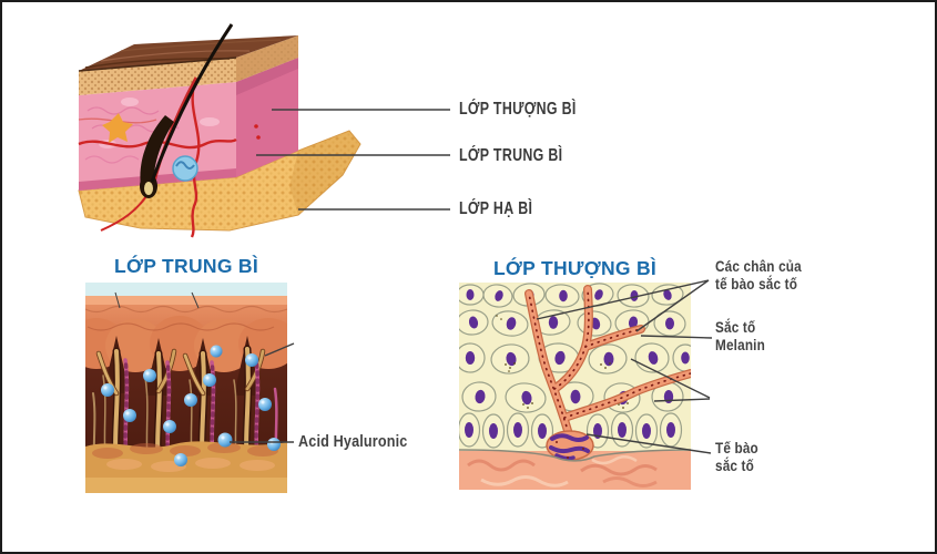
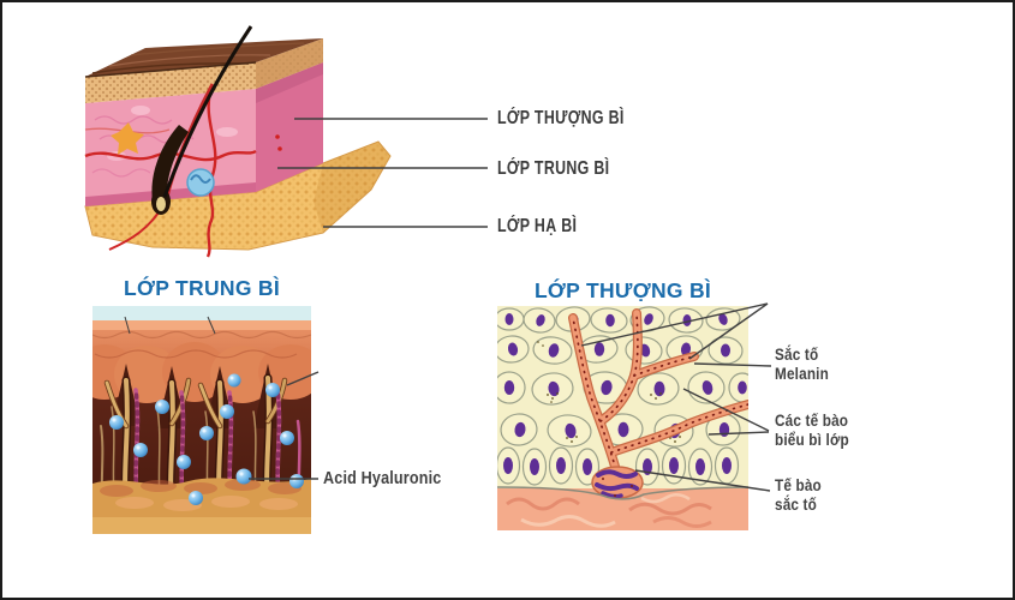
  LỚP TRUNG BÌ
  Acid Hyaluronic
  LỚP THƯỢNG BÌ
  LỚP THƯỢNG BÌ
  LỚP TRUNG BÌ
  LỚP HẠ BÌ
- Các chân của
- tế bào sắc tố
  Sắc tố
  Melanin
+ Các tế bào
+ biểu bì lớp
  Tế bào
  sắc tố
